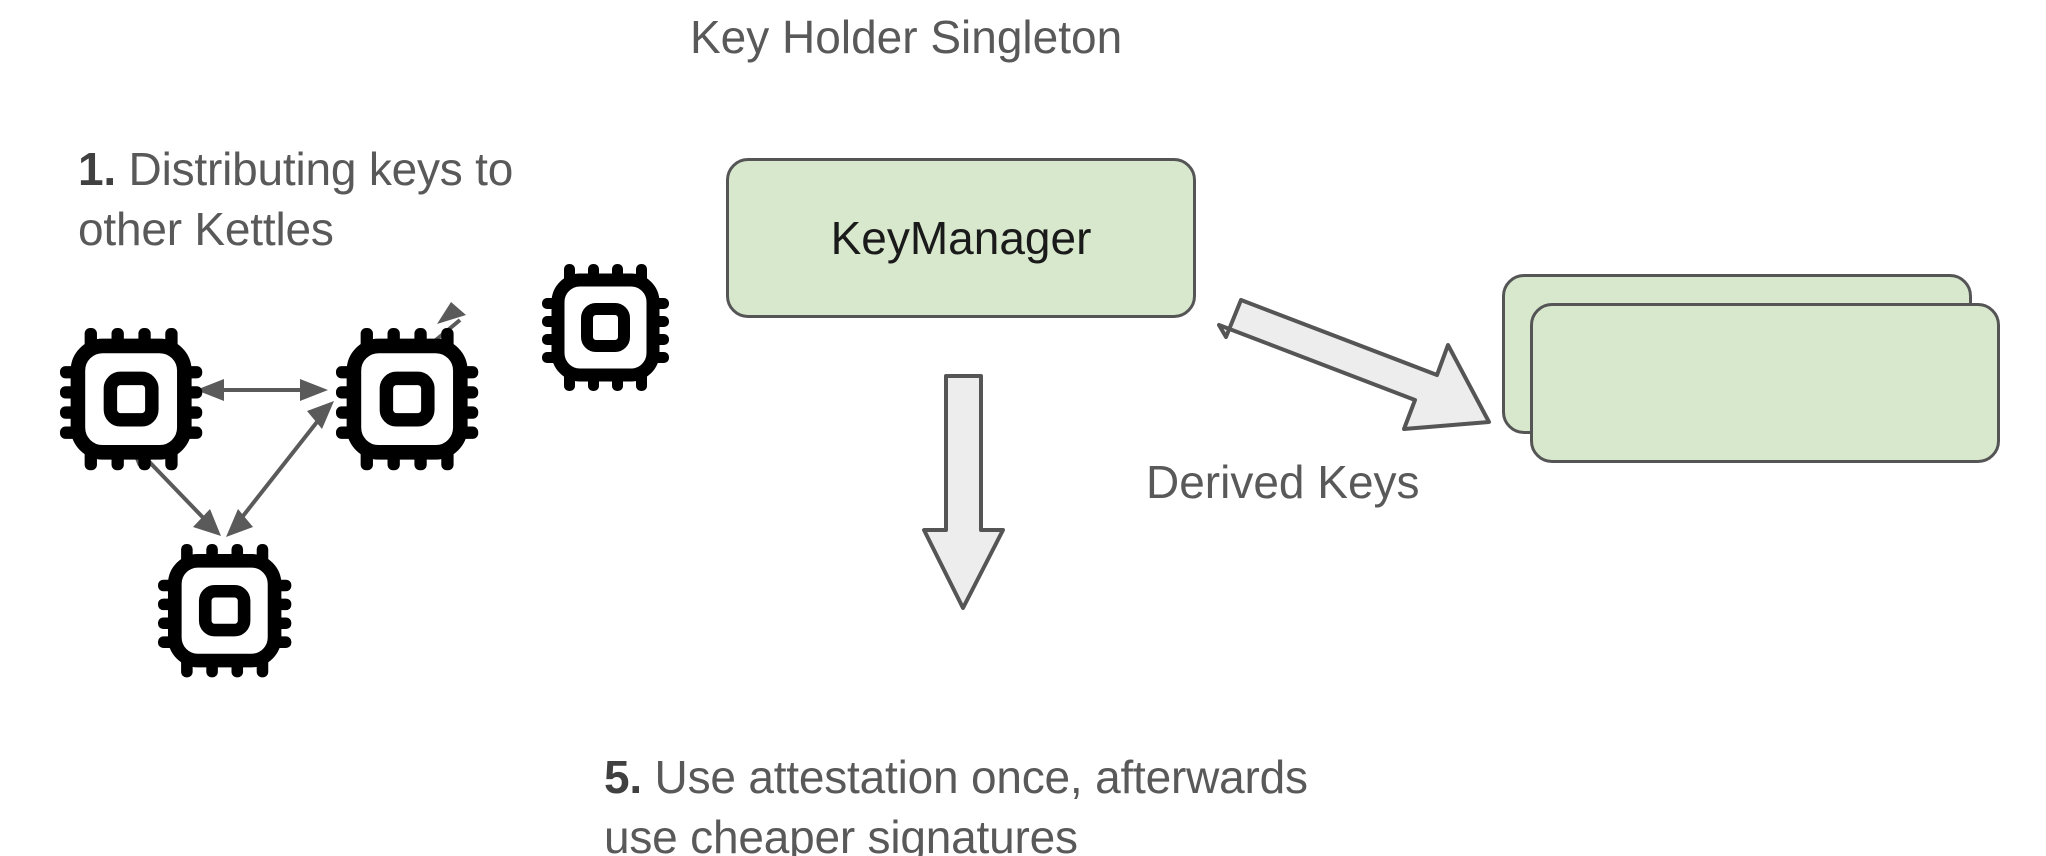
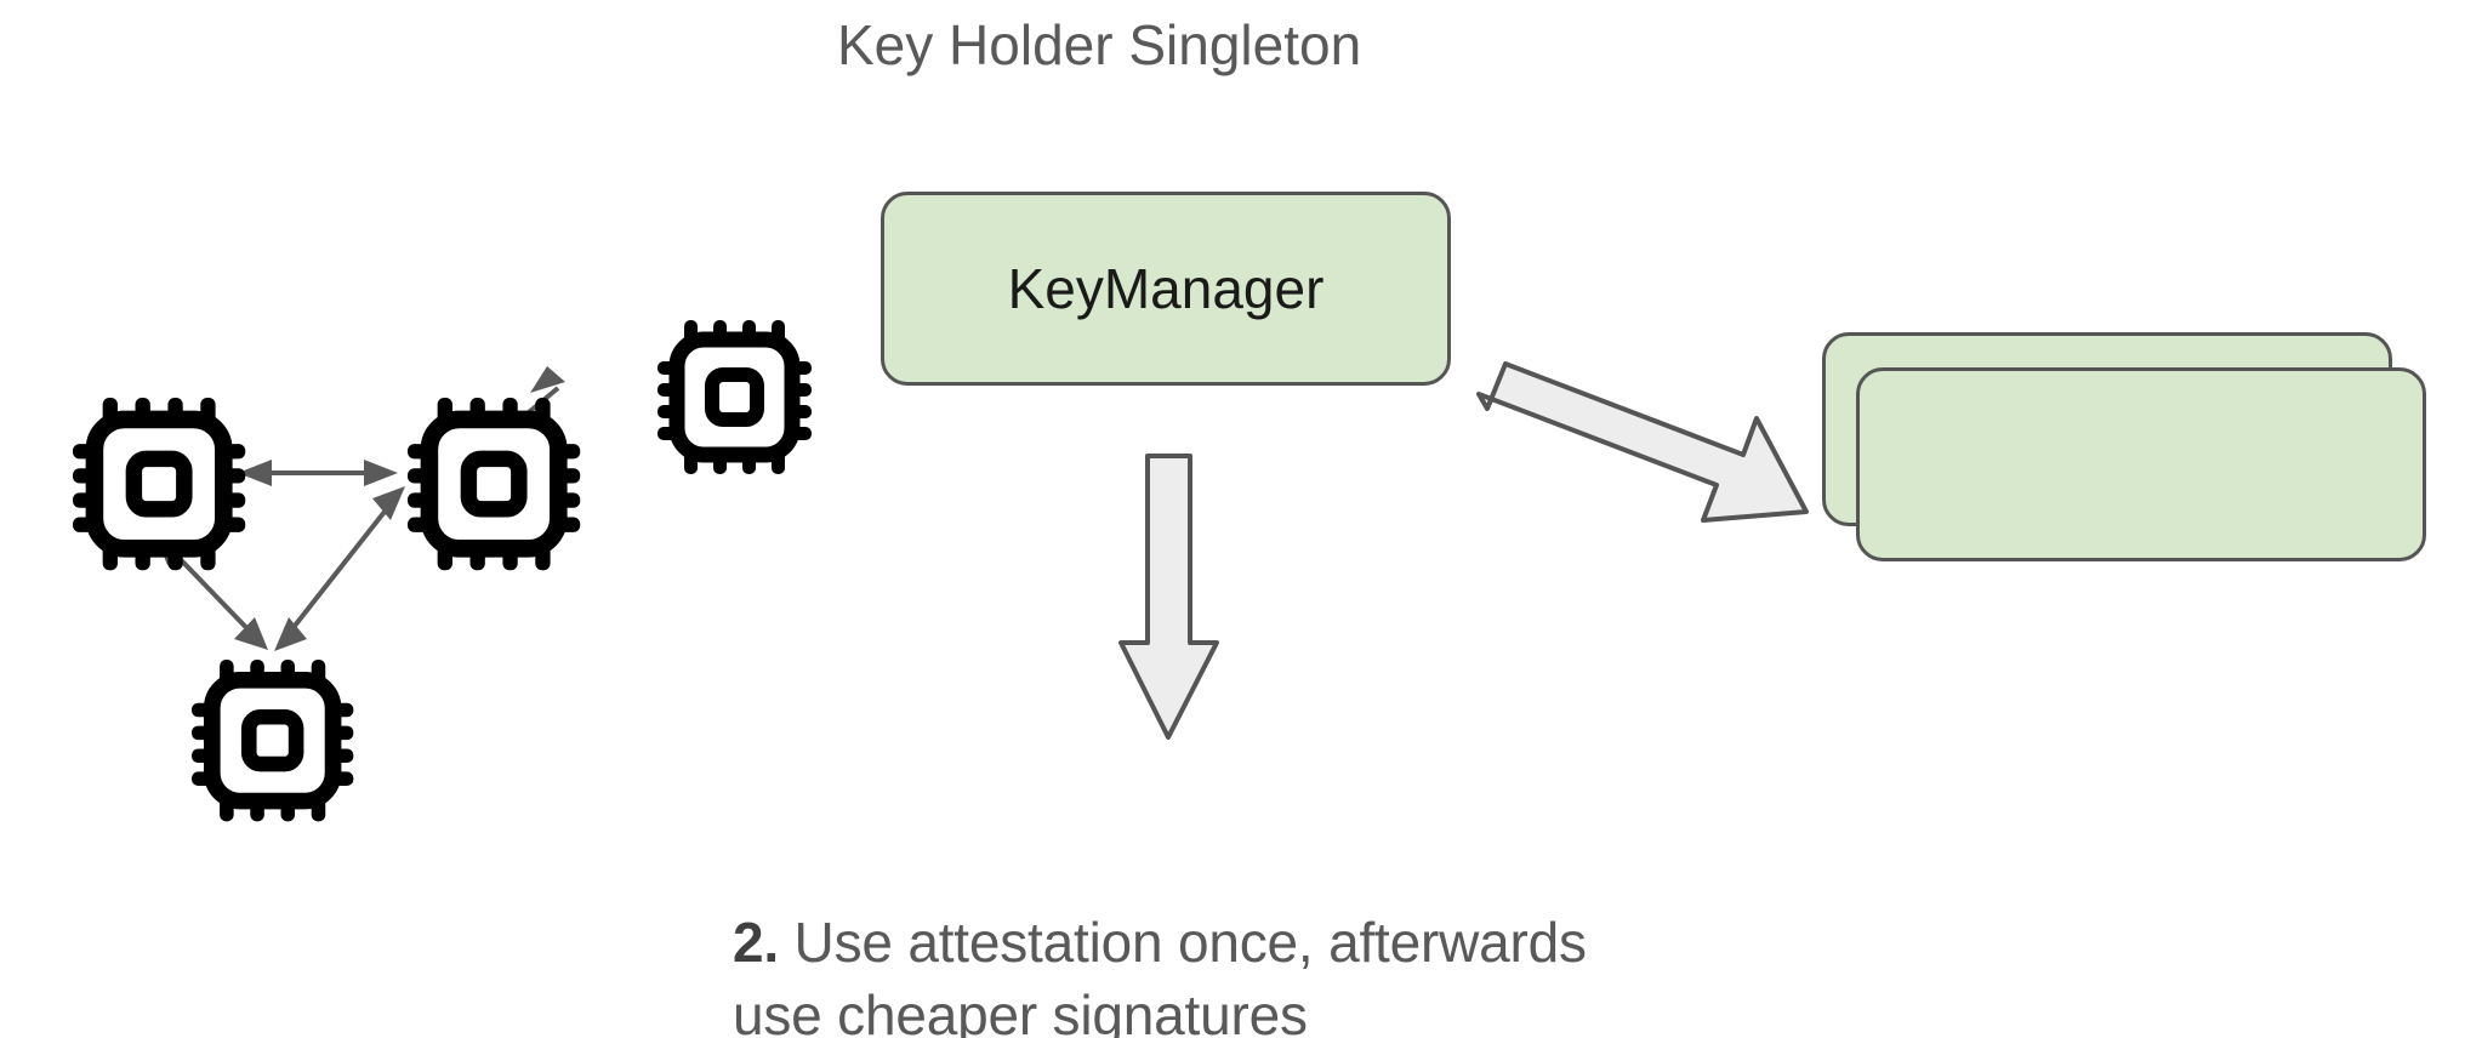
  Key Holder Singleton
- 1. Distributing keys to
- other Kettles
- 5. Use attestation once, afterwards
+ 2. Use attestation once, afterwards
  use cheaper signatures
  KeyManager
- Derived Keys
